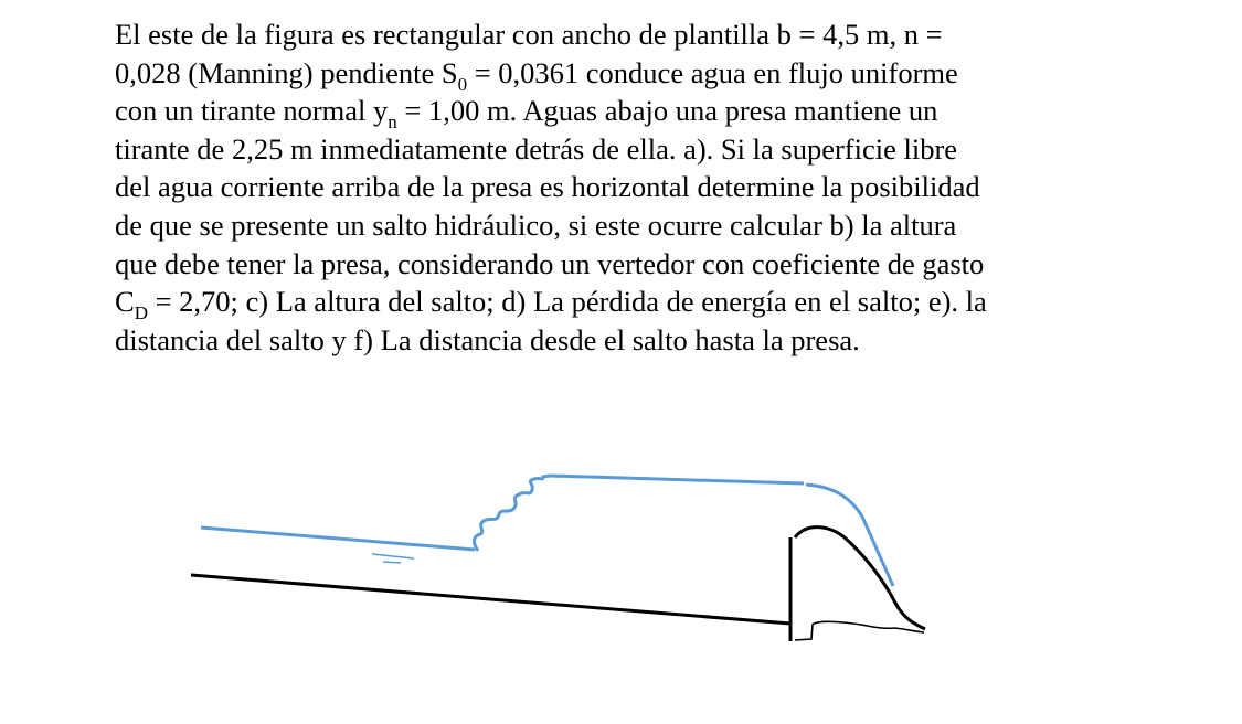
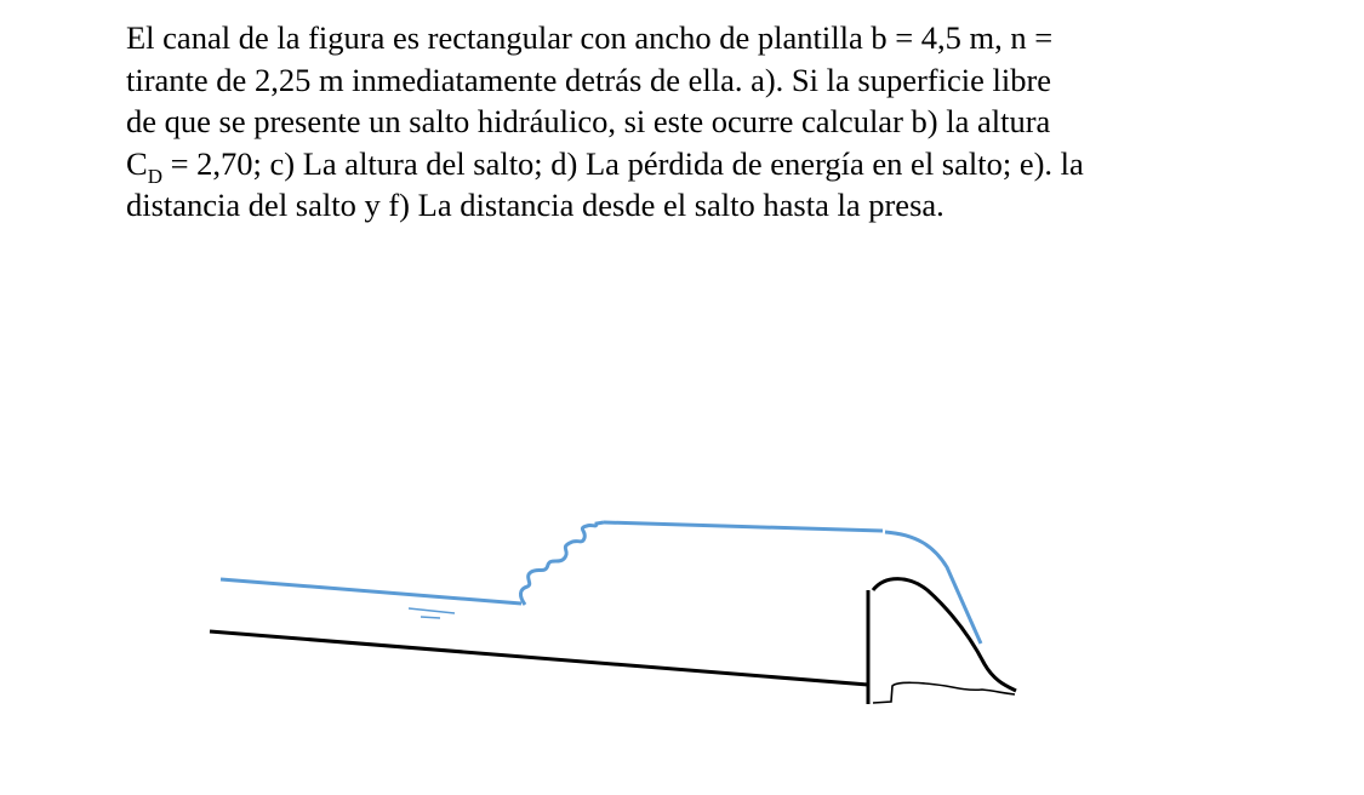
- El este de la figura es rectangular con ancho de plantilla b = 4,5 m, n =
+ El canal de la figura es rectangular con ancho de plantilla b = 4,5 m, n =
- 0,028 (Manning) pendiente S0 = 0,0361 conduce agua en flujo uniforme
- con un tirante normal yn = 1,00 m. Aguas abajo una presa mantiene un
  tirante de 2,25 m inmediatamente detrás de ella. a). Si la superficie libre
- del agua corriente arriba de la presa es horizontal determine la posibilidad
  de que se presente un salto hidráulico, si este ocurre calcular b) la altura
- que debe tener la presa, considerando un vertedor con coeficiente de gasto
  CD = 2,70; c) La altura del salto; d) La pérdida de energía en el salto; e). la
  distancia del salto y f) La distancia desde el salto hasta la presa.
